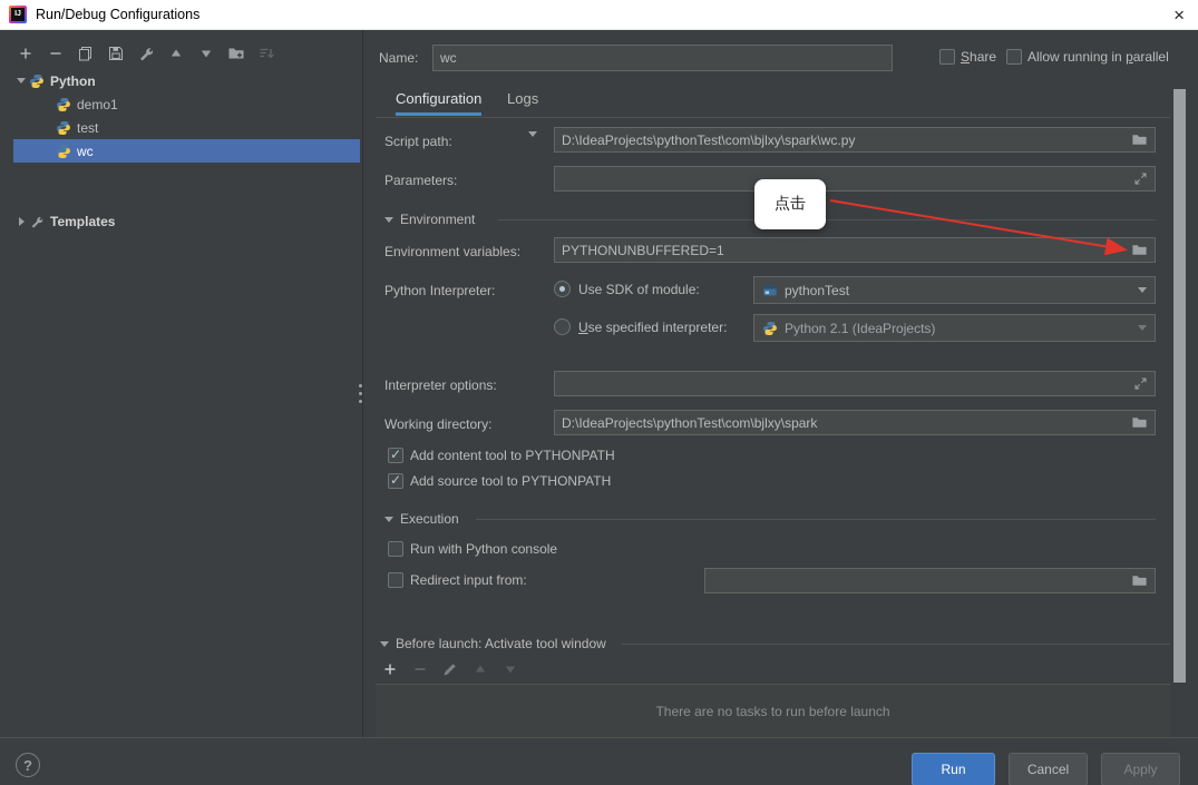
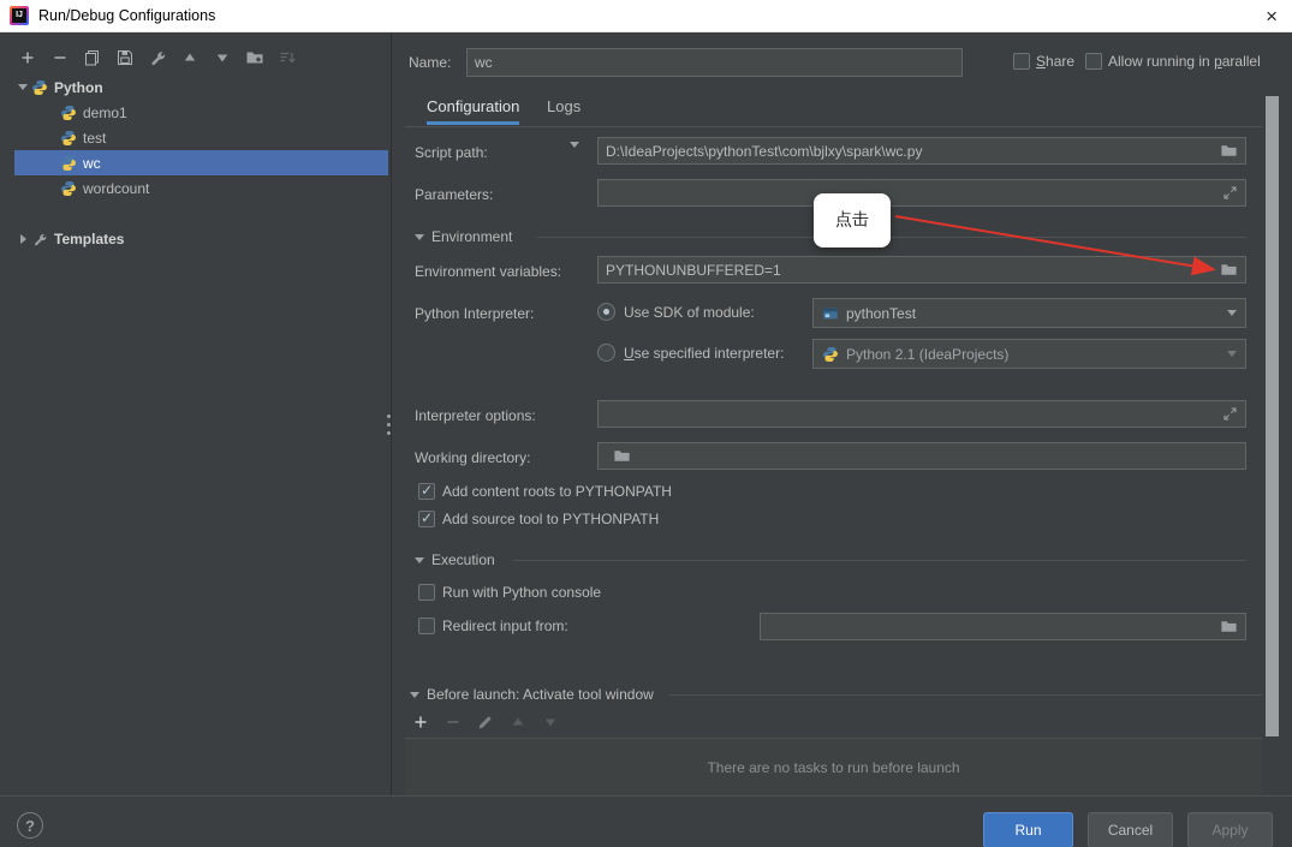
  Run/Debug Configurations
  ×
  Python
  demo1
  test
  wc
+ wordcount
  Templates
  Name:
  wc
  Share
  Allow running in parallel
  Configuration
  Logs
  Script path:
  D:\IdeaProjects\pythonTest\com\bjlxy\spark\wc.py
  Parameters:
  Environment
  Environment variables:
  PYTHONUNBUFFERED=1
  Python Interpreter:
  Use SDK of module:
  pythonTest
  Use specified interpreter:
  Python 2.1 (IdeaProjects)
  Interpreter options:
  Working directory:
- D:\IdeaProjects\pythonTest\com\bjlxy\spark
- Add content tool to PYTHONPATH
+ Add content roots to PYTHONPATH
  Add source tool to PYTHONPATH
  Execution
  Run with Python console
  Redirect input from:
  Before launch: Activate tool window
  There are no tasks to run before launch
  ?
  Run
  Cancel
  Apply
  点击
